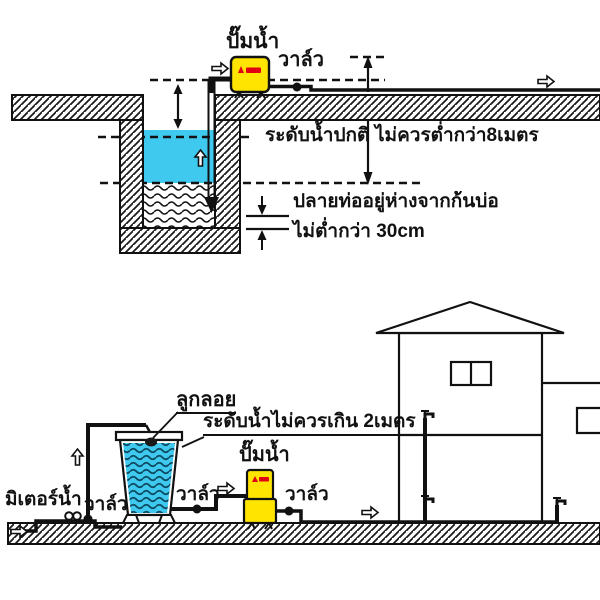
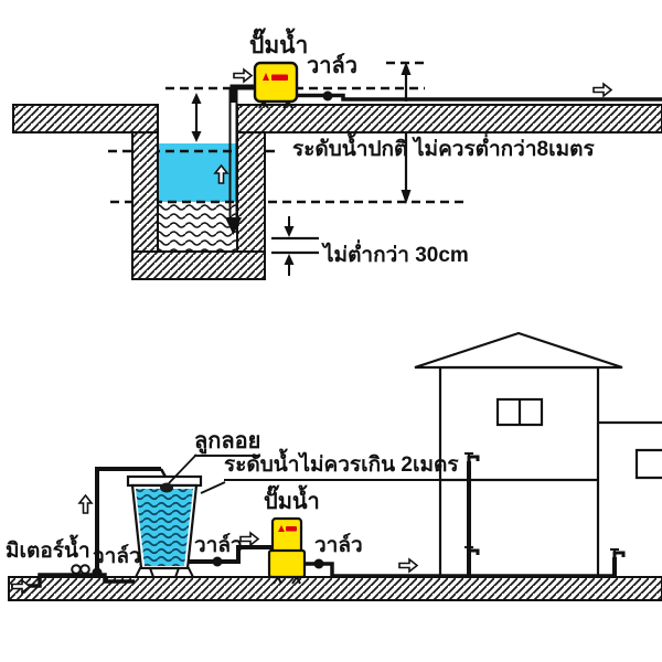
  ปั๊มน้ำ
  วาล์ว
  ระดับน้ำปกติ
  ไม่ควรต่ำกว่า8เมตร
- ปลายท่ออยู่ห่างจากก้นบ่อ
  ไม่ต่ำกว่า 30cm
  ลูกลอย
  ระดับน้ำไม่ควรเกิน 2เมตร
  ปั๊มน้ำ
  มิเตอร์น้ำ
  วาล์ว
  วาล์ว
  วาล์ว
